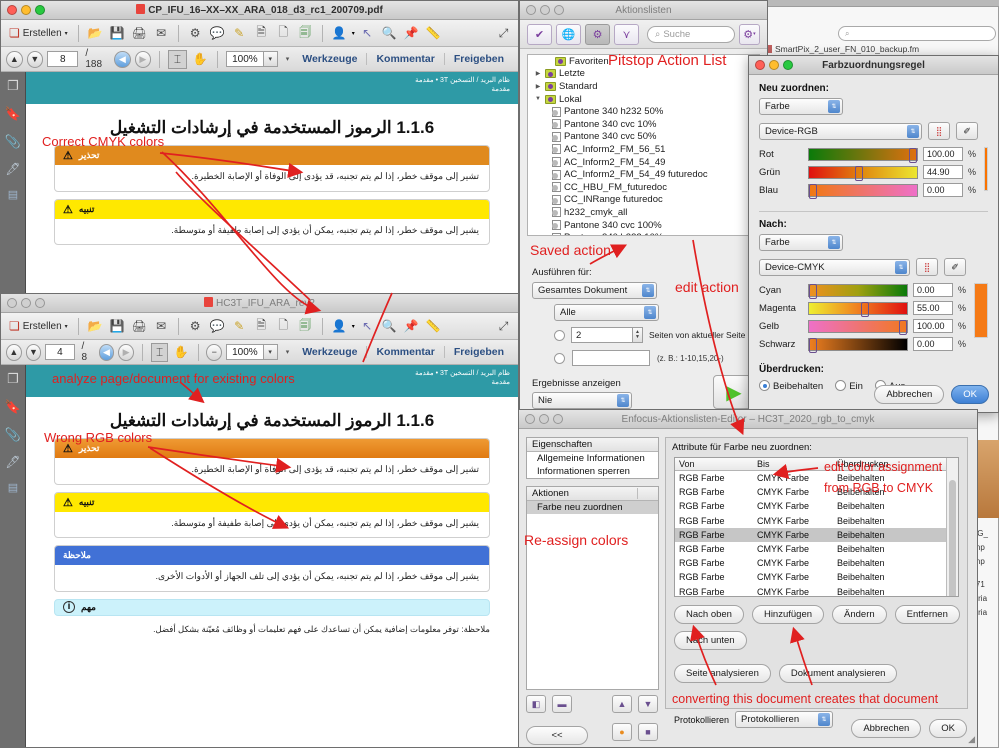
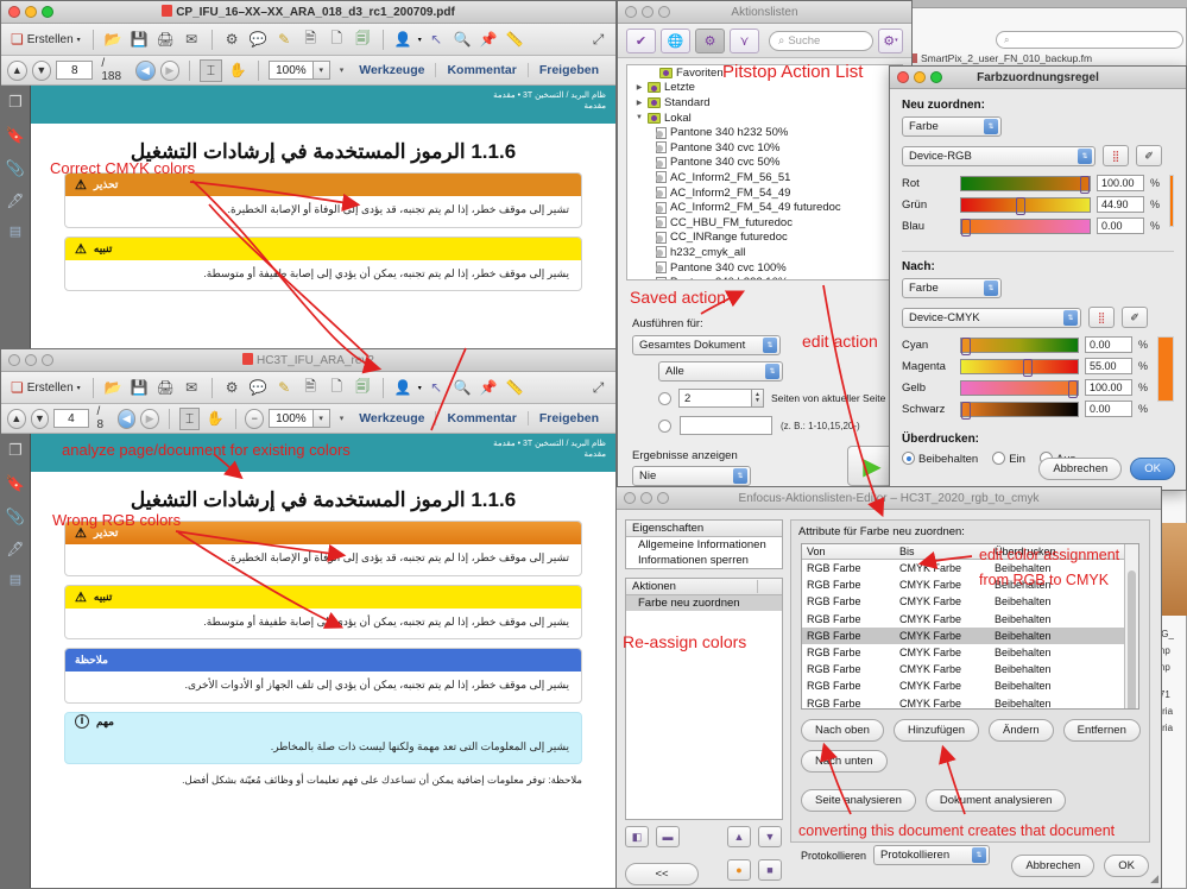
  ⌕
  SmartPix_2_user_FN_010_backup.fm
  CP_IFU_16–XX–XX_ARA_018_d3_rc1_200709.pdf
  ❏
  Erstellen
  📂
  💾
  🖨
  ✉
  ⚙
  💬
  ✎
  🗎
  🗋
  🗐
  👤
  ↖
  🔍
  📌
  📏
  ⤢
  ▲
  ▼
  8
  / 188
  ◀
  ▶
  ⌶
  ✋
  100%
  Werkzeuge
  Kommentar
  Freigeben
  ❐
  🔖
  📎
  🖋
  ▤
  1.1.6 الرموز المستخدمة في إرشادات التشغيل
  تحذير
  ⚠
  تشير إلى موقف خطر، إذا لم يتم تجنبه، قد يؤدى إلى الوفاة أو الإصابة الخطيرة.
  تنبيه
  ⚠
  يشير إلى موقف خطر، إذا لم يتم تجنبه، يمكن أن يؤدي إلى إصابة طفيفة أو متوسطة.
  HC3T_IFU_ARA_rev2
  ❏
  Erstellen
  📂
  💾
  🖨
  ✉
  ⚙
  💬
  ✎
  🗎
  🗋
  🗐
  👤
  ↖
  🔍
  📌
  📏
  ⤢
  ▲
  ▼
  4
  / 8
  ◀
  ▶
  ⌶
  ✋
  −
  100%
  Werkzeuge
  Kommentar
  Freigeben
  ❐
  🔖
  📎
  🖋
  ▤
  1.1.6 الرموز المستخدمة في إرشادات التشغيل
  تحذير
  ⚠
  تشير إلى موقف خطر، إذا لم يتم تجنبه، قد يؤدى إلى الوفاة أو الإصابة الخطيرة.
  تنبيه
  ⚠
  يشير إلى موقف خطر، إذا لم يتم تجنبه، يمكن أن يؤديى إصابة طفيفة أو متوسطة.
  ملاحظة
  يشير إلى موقف خطر، إذا لم يتم تجنبه، يمكن أن يؤدي إلى تلف الجهاز أو الأدوات الأخرى.
  مهم
  i
+ يشير إلى المعلومات التى تعد مهمة ولكنها ليست ذات صلة بالمخاطر.
  ملاحظة: توفر معلومات إضافية يمكن أن تساعدك على فهم تعليمات أو وظائف مُعيّنة بشكل أفضل.
  Aktionslisten
  ✔
  🌐
  ⚙
  ⋎
  ⌕
  Suche
  ⚙
  Favoriten
  Letzte
  Standard
  Lokal
  Pantone 340 h232 50%
  Pantone 340 cvc 10%
  Pantone 340 cvc 50%
  AC_Inform2_FM_56_51
  AC_Inform2_FM_54_49
  AC_Inform2_FM_54_49 futuredoc
  CC_HBU_FM_futuredoc
  CC_INRange futuredoc
  h232_cmyk_all
  Pantone 340 cvc 100%
  Ausführen für:
  Gesamtes Dokument
  Alle
  2
  Seiten von aktueller Seite
  (z. B.: 1-10,15,20-)
  Ergebnisse anzeigen
  Nie
  ▶
  Farbzuordnungsregel
  Neu zuordnen:
  Farbe
  Device-RGB
  ⣿
  ✐
  Rot
  100.00
  %
  Grün
  44.90
  %
  Blau
  0.00
  %
  Nach:
  Farbe
  Device-CMYK
  ⣿
  ✐
  Cyan
  0.00
  %
  Magenta
  55.00
  %
  Gelb
  100.00
  %
  Schwarz
  0.00
  %
  Überdrucken:
  Beibehalten
  Ein
  Abbrechen
  OK
  Enfocus-Aktionslisten-Edior – HC3T_2020_rgb_to_cmyk
  Eigenschaften
  Allgemeine Informationen
  Informationen sperren
  Aktionen
  Farbe neu zuordnen
  ◧
  ▬
  ▲
  ▼
  <<
  ●
  ■
  Attribute für Farbe neu zuordnen:
  Von
  Bis
  Überdrucken
  RGB Farbe
  CMYK Farbe
  Beibehalten
  RGB Farbe
  CMYK Farbe
  Beibehalten
  RGB Farbe
  CMYK Farbe
  Beibehalten
  RGB Farbe
  CMYK Farbe
  Beibehalten
  RGB Farbe
  CMYK Farbe
  Beibehalten
  RGB Farbe
  CMYK Farbe
  Beibehalten
  RGB Farbe
  CMYK Farbe
  Beibehalten
  RGB Farbe
  CMYK Farbe
  Beibehalten
  RGB Farbe
  CMYK Farbe
  Beibehalten
  Nach oben
  Hinzufügen
  Ändern
  Entfernen
  Nach unten
  Seite analysieren
  Dokument analysieren
  Protokollieren
  Protokollieren
  Abbrechen
  OK
  ◢
  Correct CMYK colors
  Pitstop Action List
  Saved action
  edit action
  analyze page/document for existing colors
  Wrong RGB colors
  Re-assign colors
  edit color assignment
  from RGB to CMYK
  converting this document creates that document
